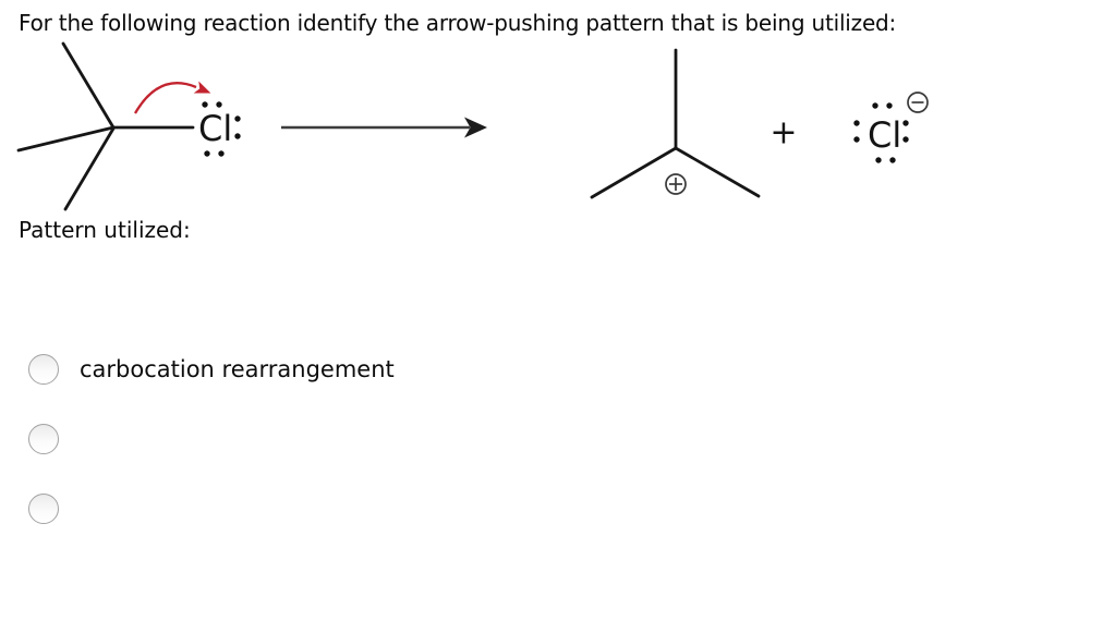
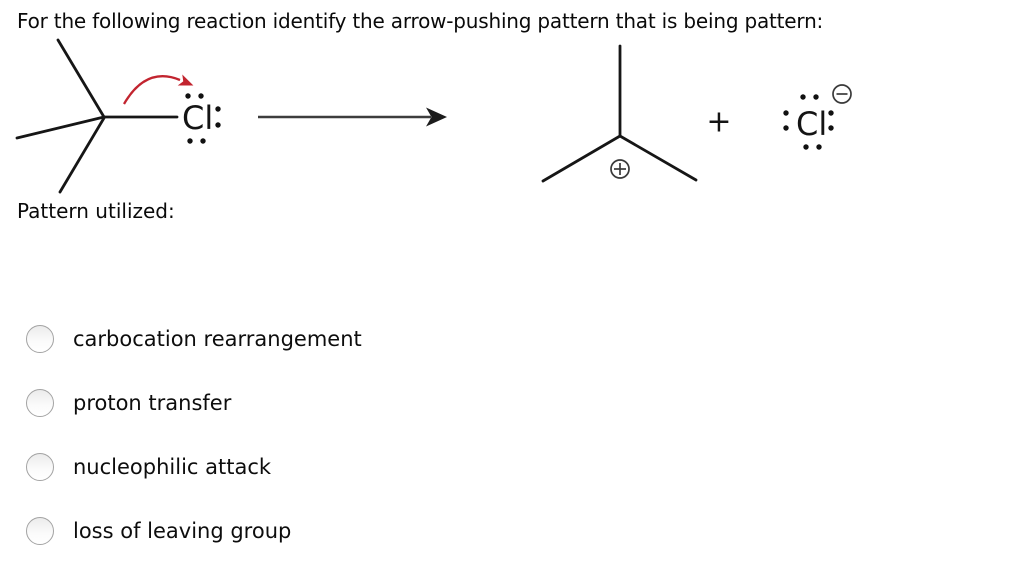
- For the following reaction identify the arrow-pushing pattern that is being utilized:
+ For the following reaction identify the arrow-pushing pattern that is being pattern:
  Cl
  +
  Cl
  Pattern utilized:
  carbocation rearrangement
+ proton transfer
+ nucleophilic attack
+ loss of leaving group
